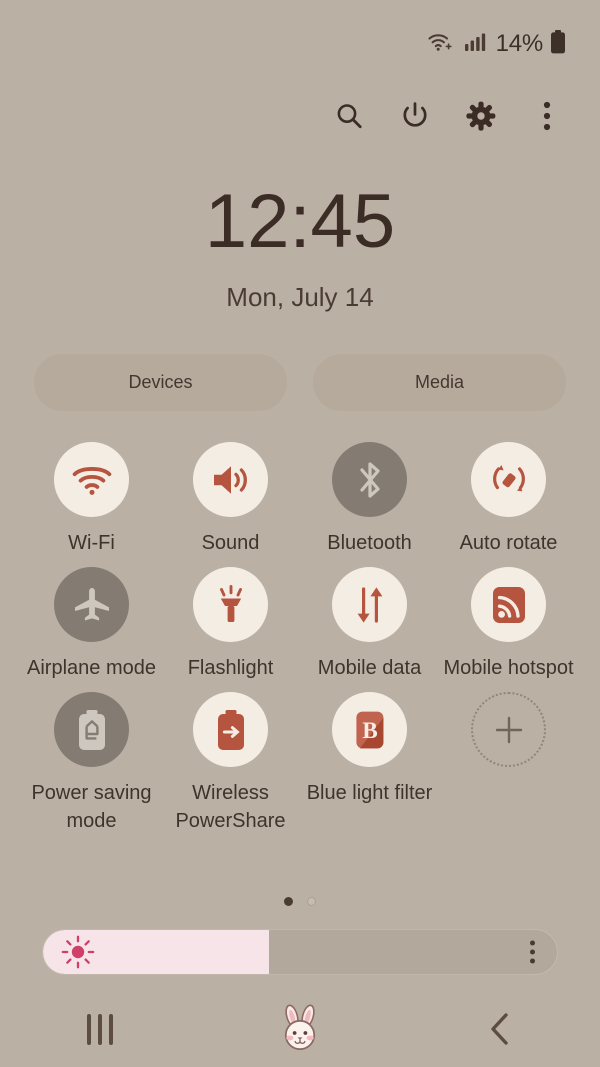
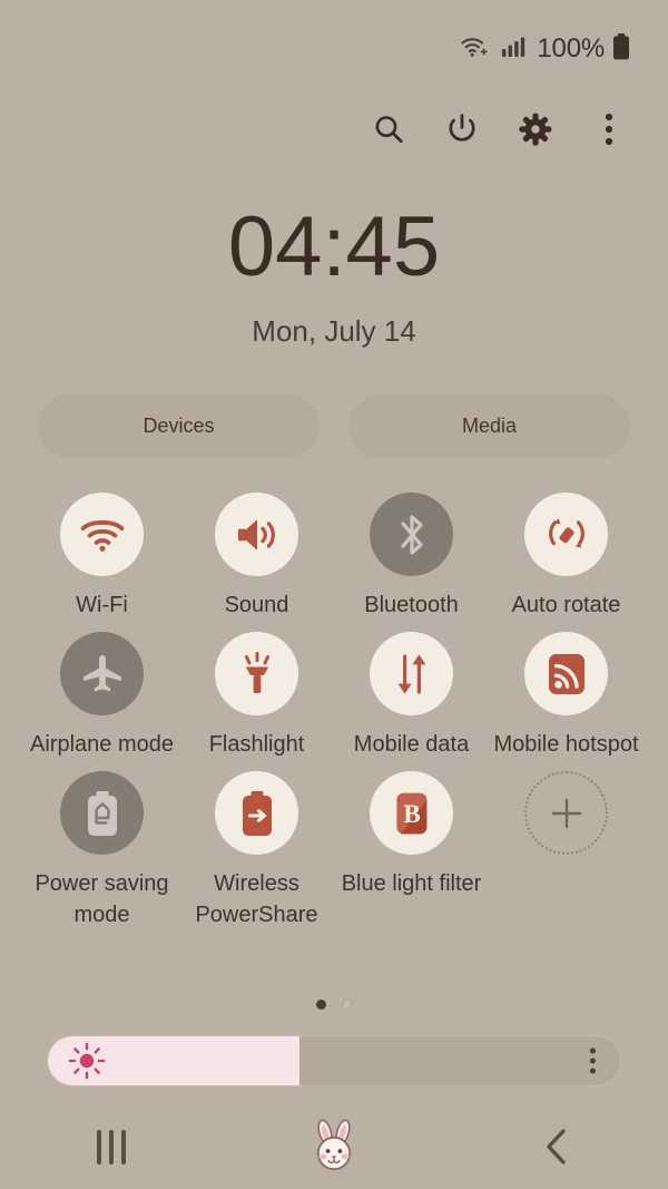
- 14%
+ 100%
- 12:45
+ 04:45
  Mon, July 14
  Devices
  Media
  Wi-Fi
  Sound
  Bluetooth
  Auto rotate
  Airplane mode
  Flashlight
  Mobile data
  Mobile hotspot
  Power saving mode
  Wireless PowerShare
  B
  Blue light filter
